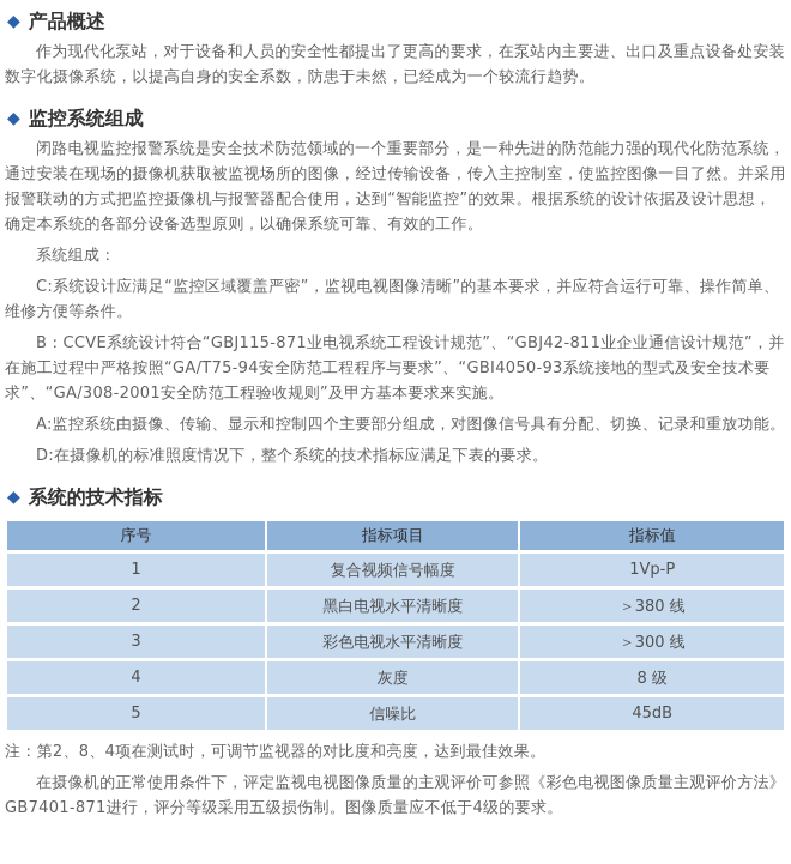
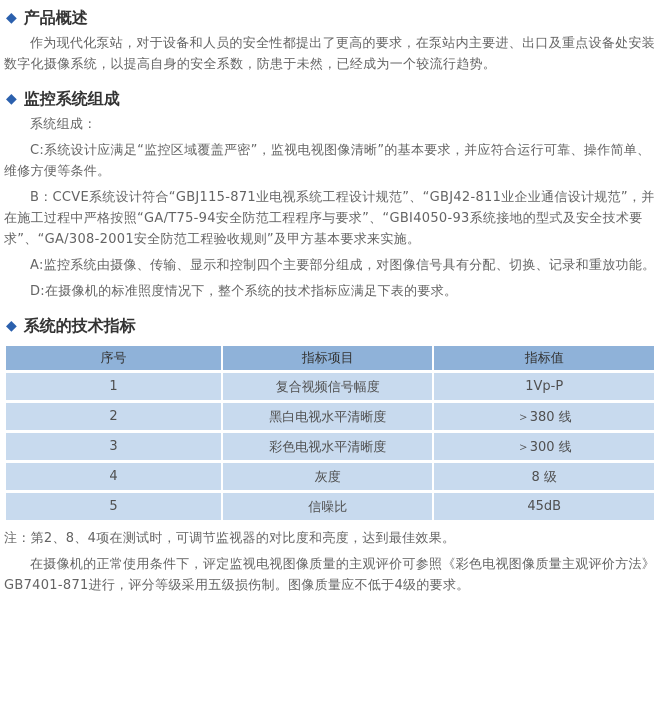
  ◆
  产品概述
  作为现代化泵站，对于设备和人员的安全性都提出了更高的要求，在泵站内主要进、出口及重点设备处安装数字化摄像系统，以提高自身的安全系数，防患于未然，已经成为一个较流行趋势。
  ◆
  监控系统组成
- 闭路电视监控报警系统是安全技术防范领域的一个重要部分，是一种先进的防范能力强的现代化防范系统，通过安装在现场的摄像机获取被监视场所的图像，经过传输设备，传入主控制室，使监控图像一目了然。并采用报警联动的方式把监控摄像机与报警器配合使用，达到“智能监控”的效果。根据系统的设计依据及设计思想，确定本系统的各部分设备选型原则，以确保系统可靠、有效的工作。
  系统组成：
  C:系统设计应满足“监控区域覆盖严密”，监视电视图像清晰”的基本要求，并应符合运行可靠、操作简单、维修方便等条件。
  B：CCVE系统设计符合“GBJ115-871业电视系统工程设计规范”、“GBJ42-811业企业通信设计规范”，并在施工过程中严格按照“GA/T75-94安全防范工程程序与要求”、“GBI4050-93系统接地的型式及安全技术要求”、“GA/308-2001安全防范工程验收规则”及甲方基本要求来实施。
  A:监控系统由摄像、传输、显示和控制四个主要部分组成，对图像信号具有分配、切换、记录和重放功能。
  D:在摄像机的标准照度情况下，整个系统的技术指标应满足下表的要求。
  ◆
  系统的技术指标
  序号	指标项目	指标值
  1	复合视频信号幅度	1Vp-P
  2	黑白电视水平清晰度	＞380 线
  3	彩色电视水平清晰度	＞300 线
  4	灰度	8 级
  5	信噪比	45dB
  注：第2、8、4项在测试时，可调节监视器的对比度和亮度，达到最佳效果。
  在摄像机的正常使用条件下，评定监视电视图像质量的主观评价可参照《彩色电视图像质量主观评价方法》GB7401-871进行，评分等级采用五级损伤制。图像质量应不低于4级的要求。
